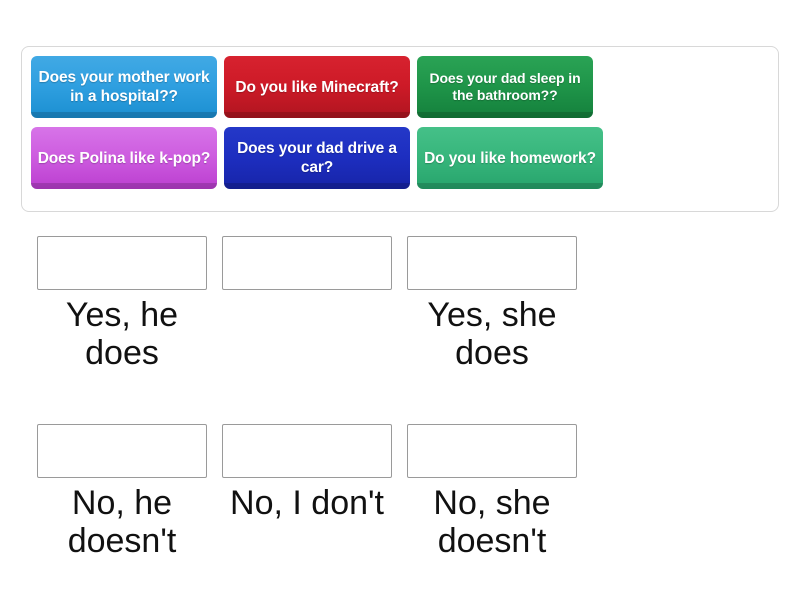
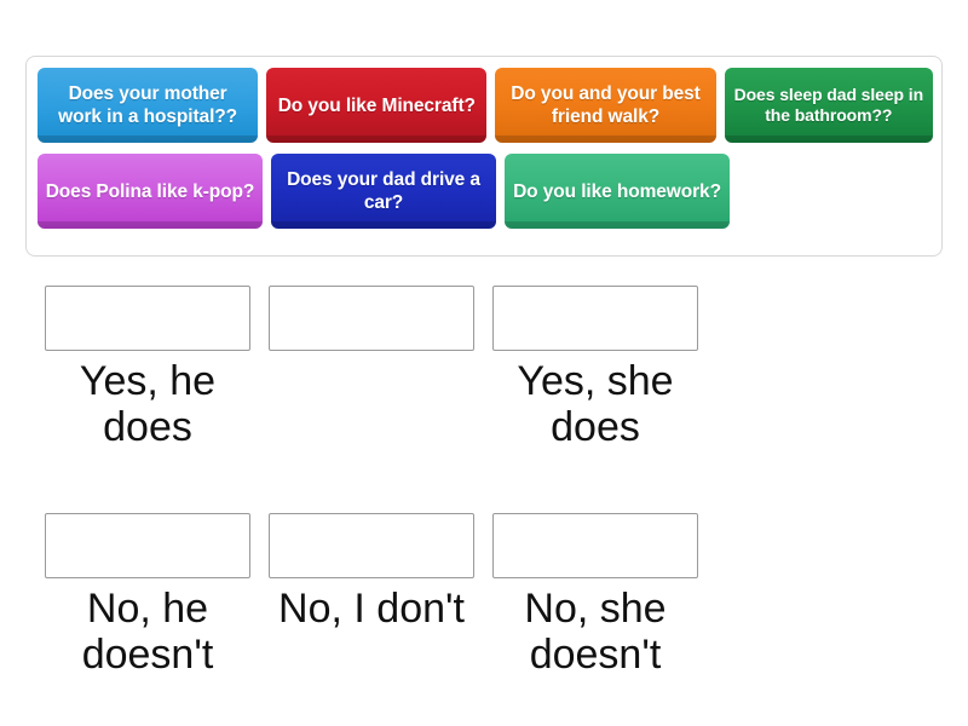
  Does your mother work in a hospital??
  Do you like Minecraft?
+ Do you and your best friend walk?
- Does your dad sleep in the bathroom??
+ Does sleep dad sleep in the bathroom??
  Does Polina like k-pop?
  Does your dad drive a car?
  Do you like homework?
  Yes, he
  does
  Yes, she
  does
  No, he
  doesn't
  No, I don't
  No, she
  doesn't
